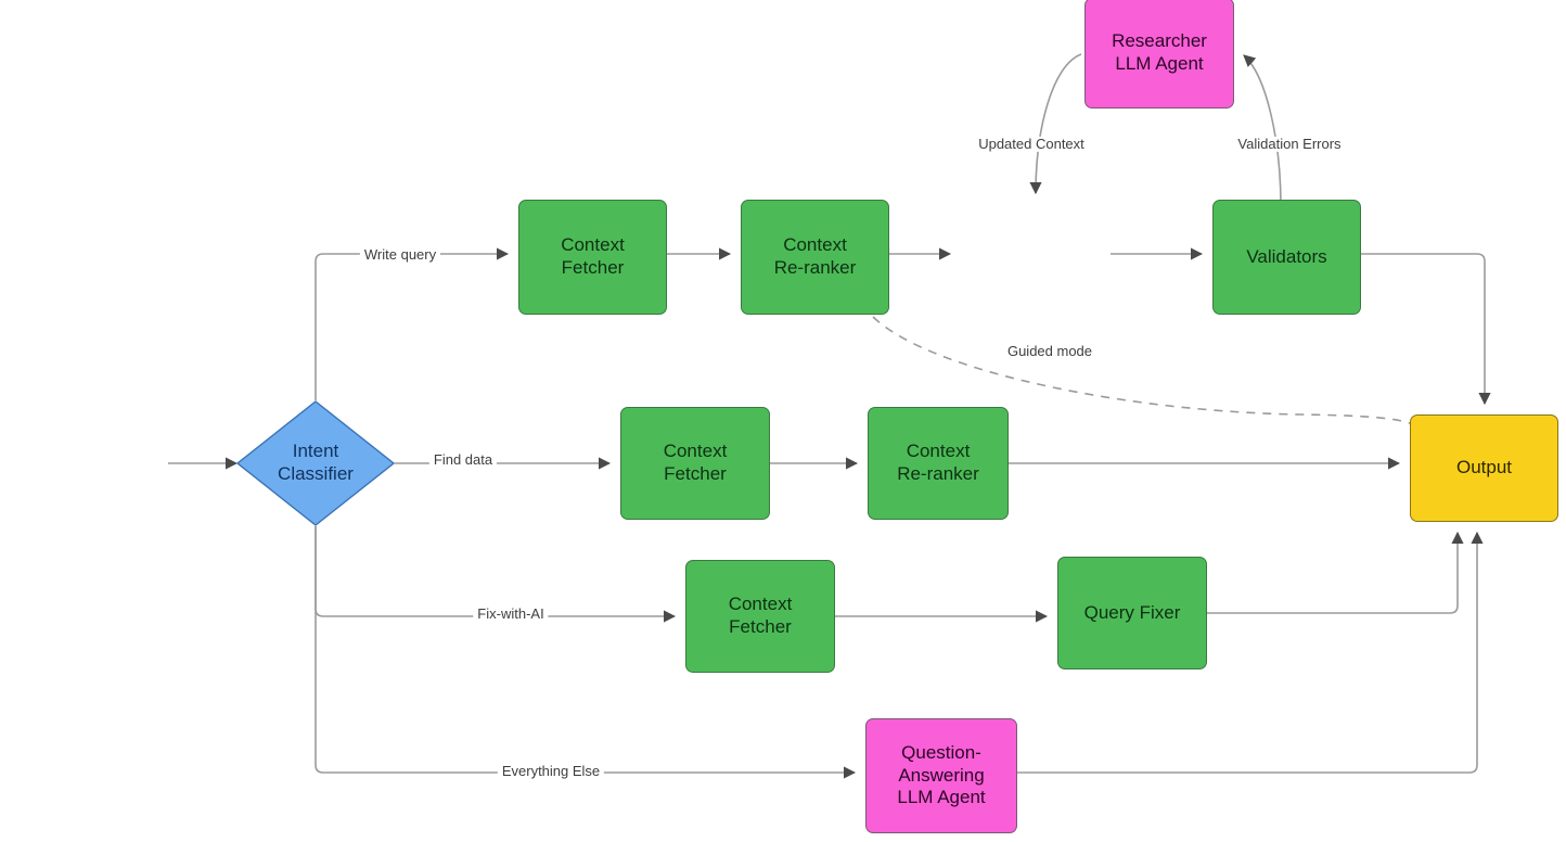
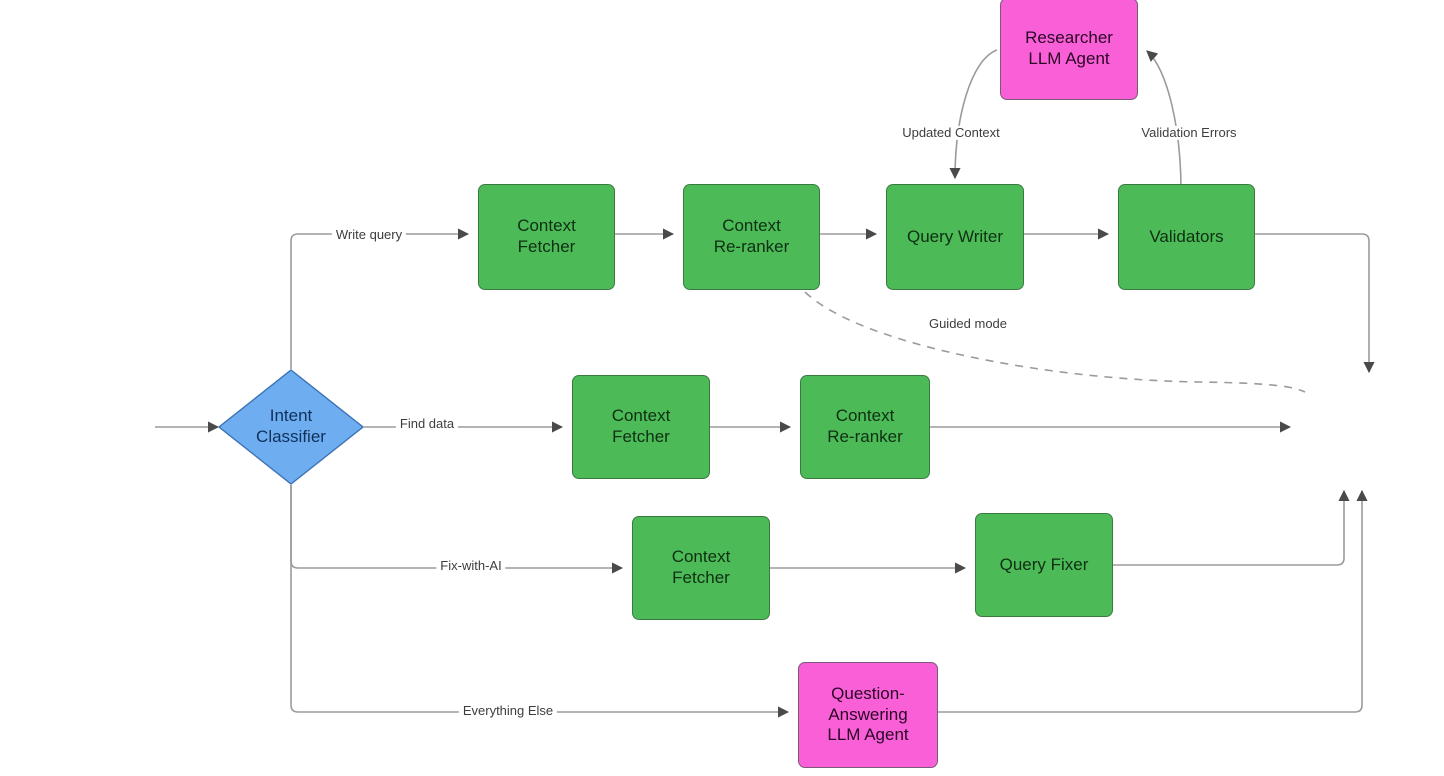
  Intent
  Classifier
  Context
  Fetcher
  Context
  Re-ranker
+ Query Writer
  Validators
  Researcher
  LLM Agent
  Context
  Fetcher
  Context
  Re-ranker
  Context
  Fetcher
  Query Fixer
  Question-
  Answering
  LLM Agent
- Output
  Write query
  Find data
  Fix-with-AI
  Everything Else
  Updated Context
  Validation Errors
  Guided mode
